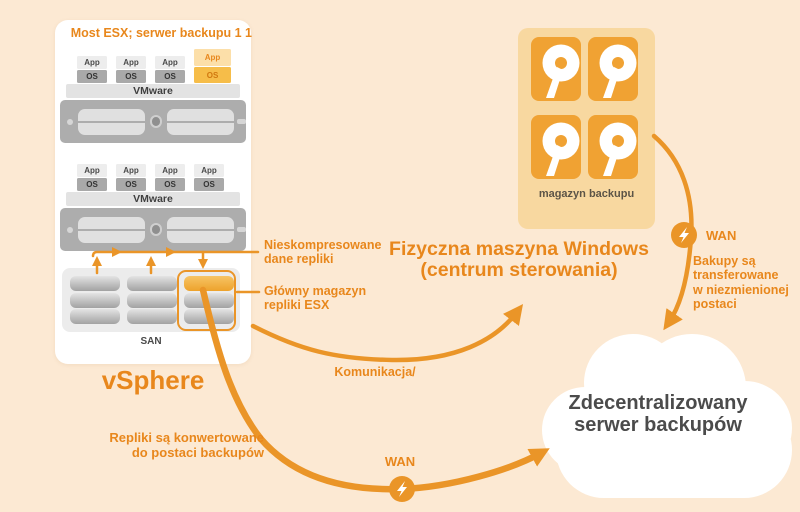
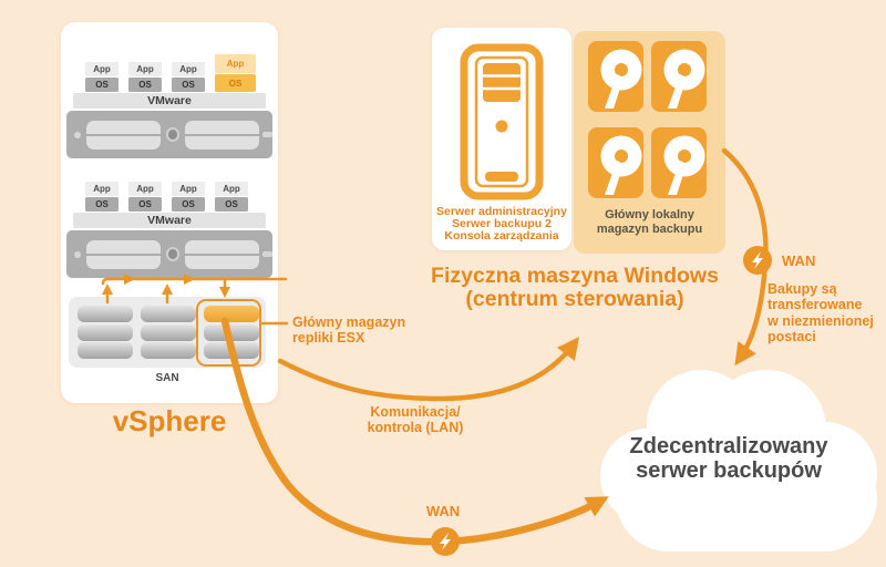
- Most ESX; serwer backupu 1 1
  App
  OS
  App
  OS
  App
  OS
  App
  OS
  VMware
  App
  OS
  App
  OS
  App
  OS
  App
  OS
  VMware
  SAN
  vSphere
+ Serwer administracyjny
+ Serwer backupu 2
+ Konsola zarządzania
+ Główny lokalny
  magazyn backupu
  Fizyczna maszyna Windows
  (centrum sterowania)
- Nieskompresowane
- dane repliki
  Główny magazyn
  repliki ESX
  Komunikacja/
+ kontrola (LAN)
  WAN
  Bakupy są
  transferowane
  w niezmienionej
  postaci
  WAN
- Repliki są konwertowane
- do postaci backupów
  Zdecentralizowany
  serwer backupów
